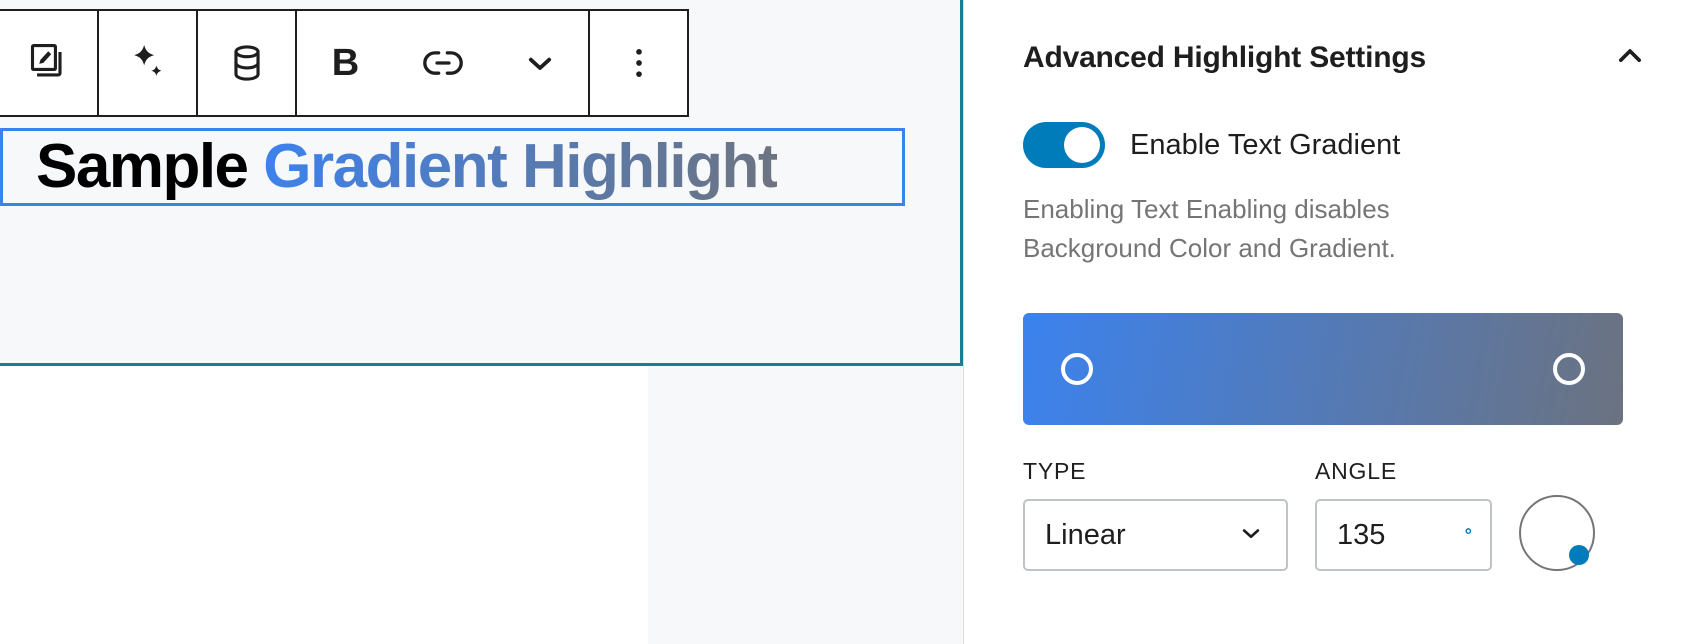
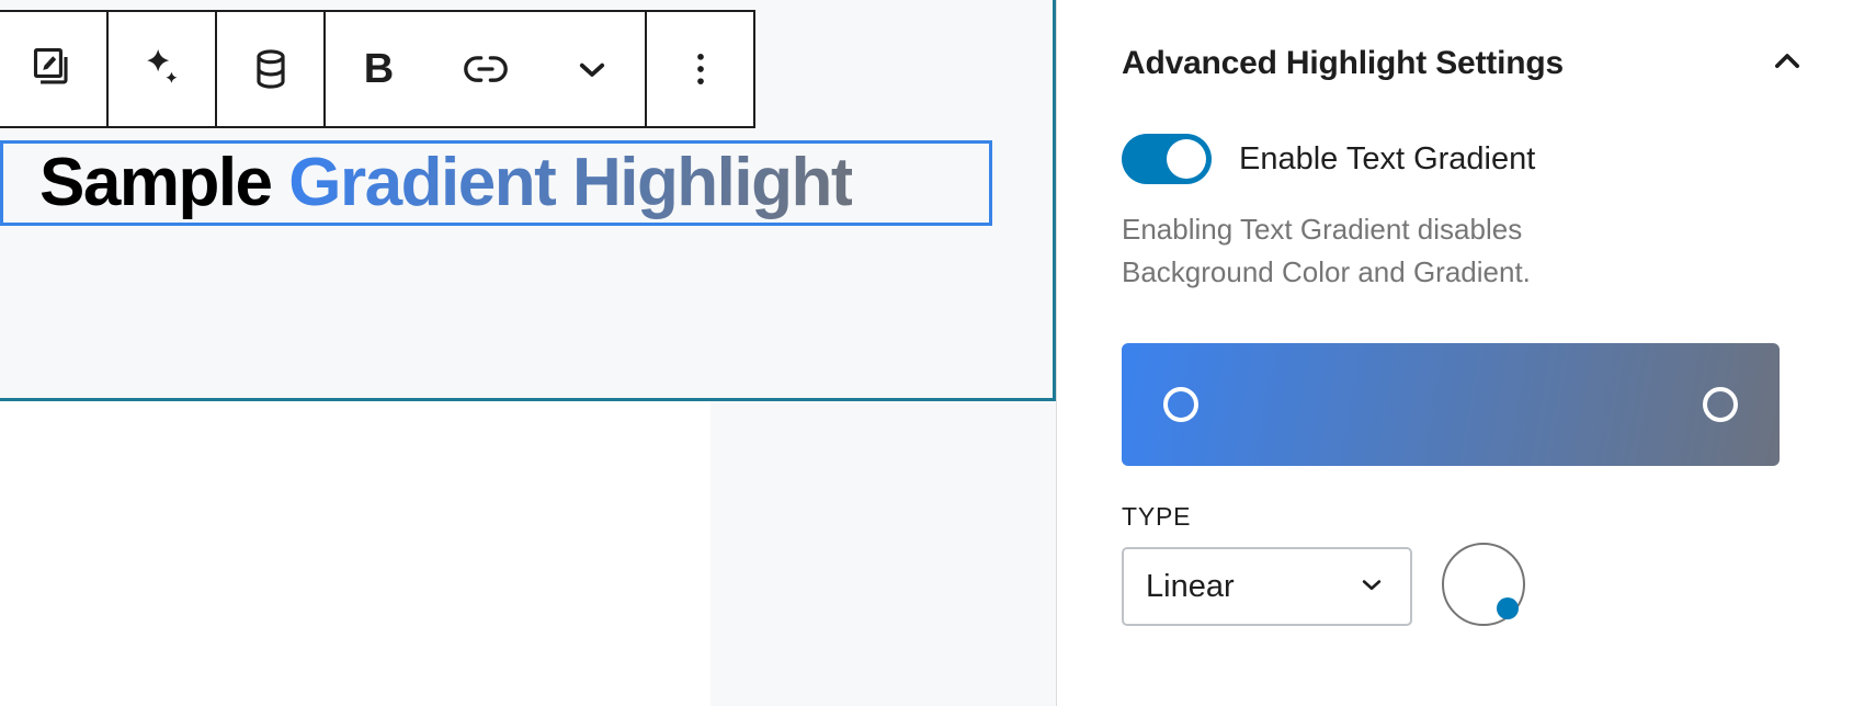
  B
  Sample Gradient Highlight
  Advanced Highlight Settings
  Enable Text Gradient
- Enabling Text Enabling disables Background Color and Gradient.
+ Enabling Text Gradient disables Background Color and Gradient.
  TYPE
  Linear
- ANGLE
- 135
- °
